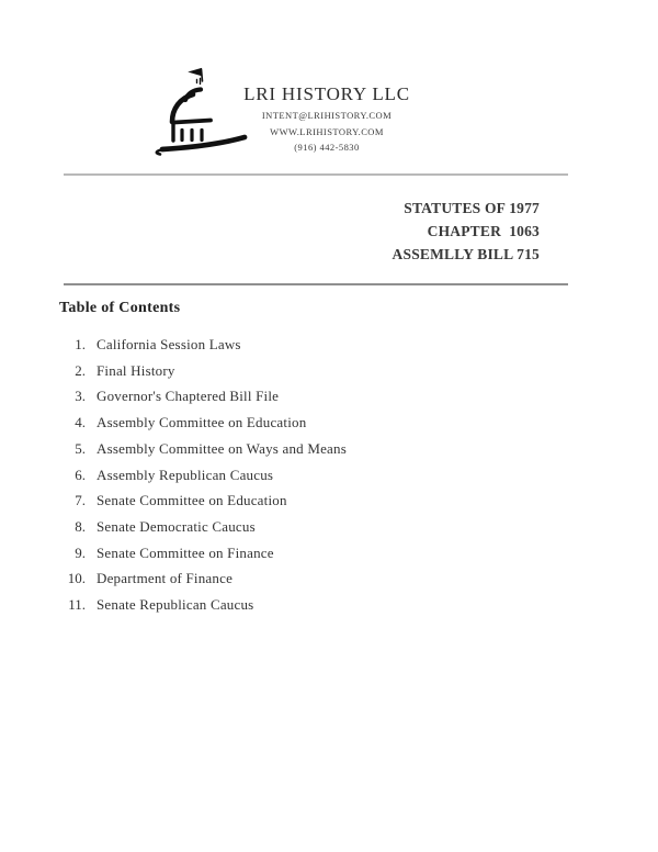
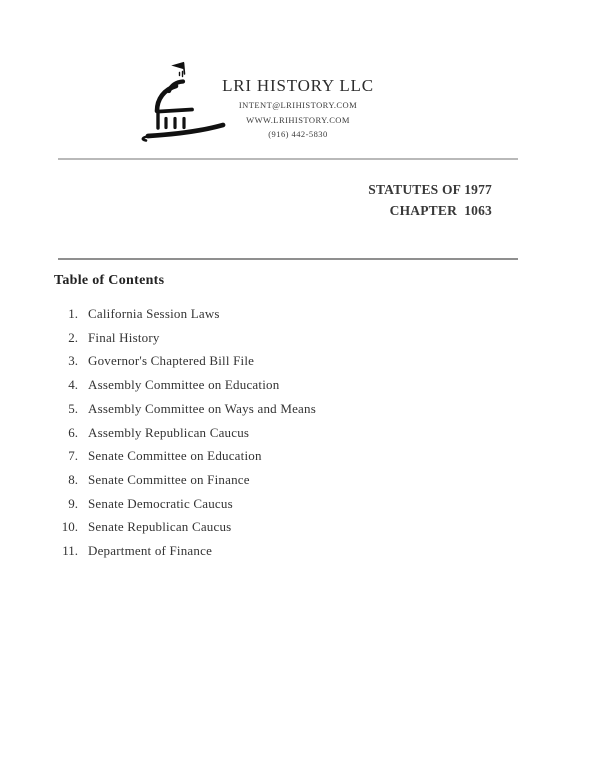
  LRI HISTORY LLC
  INTENT@LRIHISTORY.COM
  WWW.LRIHISTORY.COM
  (916) 442-5830
  STATUTES OF 1977
  CHAPTER 1063
- ASSEMLLY BILL 715
  Table of Contents
  1.
  California Session Laws
  2.
  Final History
  3.
  Governor's Chaptered Bill File
  4.
  Assembly Committee on Education
  5.
  Assembly Committee on Ways and Means
  6.
  Assembly Republican Caucus
  7.
  Senate Committee on Education
  8.
- Senate Democratic Caucus
+ Senate Committee on Finance
  9.
- Senate Committee on Finance
+ Senate Democratic Caucus
  10.
- Department of Finance
+ Senate Republican Caucus
  11.
- Senate Republican Caucus
+ Department of Finance
